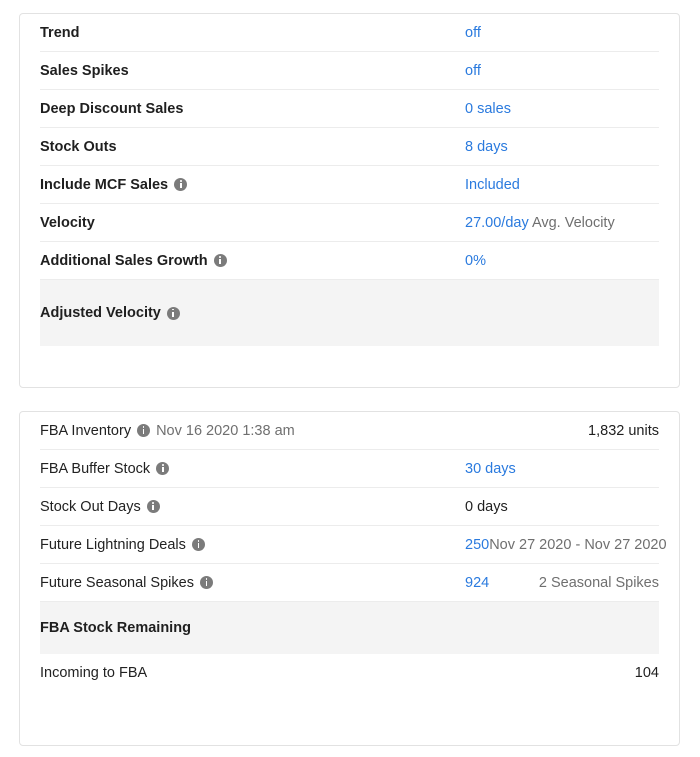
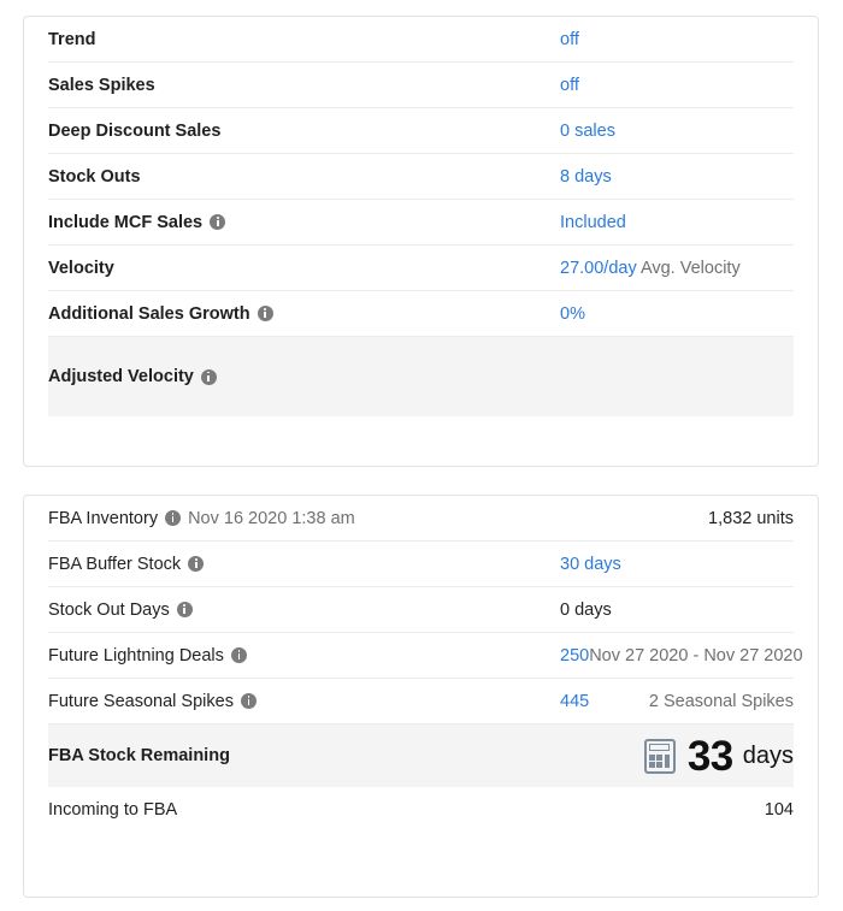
  Trend
  off
  Sales Spikes
  off
  Deep Discount Sales
  0 sales
  Stock Outs
  8 days
  Include MCF Sales
  Included
  Velocity
  27.00/day Avg. Velocity
  Additional Sales Growth
  0%
  Adjusted Velocity
  FBA Inventory
  Nov 16 2020 1:38 am
  1,832 units
  FBA Buffer Stock
  30 days
  Stock Out Days
  0 days
  Future Lightning Deals
  250Nov 27 2020 - Nov 27 2020
  Future Seasonal Spikes
- 924
+ 445
  2 Seasonal Spikes
  FBA Stock Remaining
+ 33
+ days
  Incoming to FBA
  104
